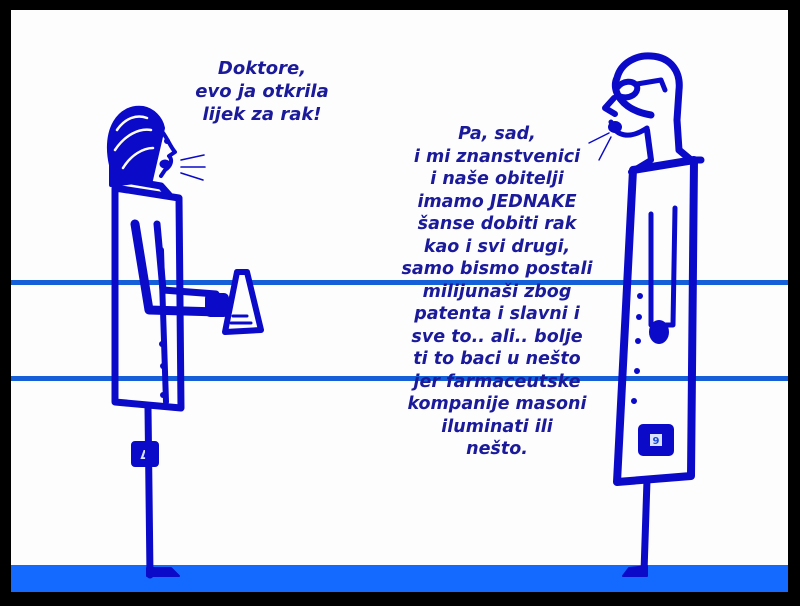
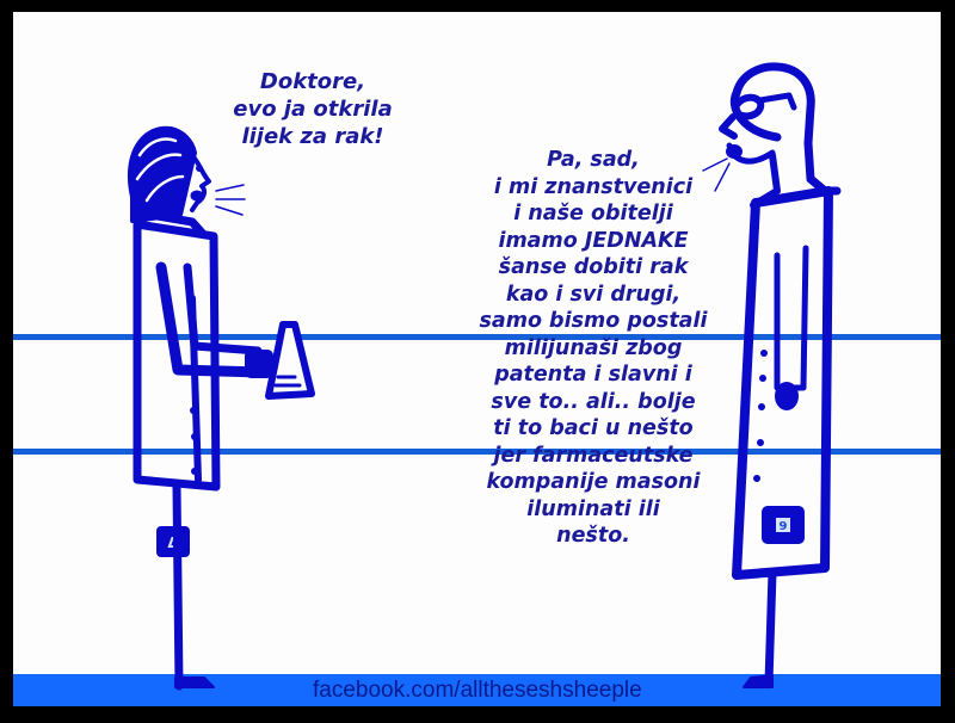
  Δ
  9
  Doktore,
  evo ja otkrila
  lijek za rak!
  Pa, sad,
  i mi znanstvenici
  i naše obitelji
  imamo JEDNAKE
  šanse dobiti rak
  kao i svi drugi,
  samo bismo postali
  milijunaši zbog
  patenta i slavni i
  sve to.. ali.. bolje
  ti to baci u nešto
  jer farmaceutske
  kompanije masoni
  iluminati ili
  nešto.
+ facebook.com/alltheseshsheeple
